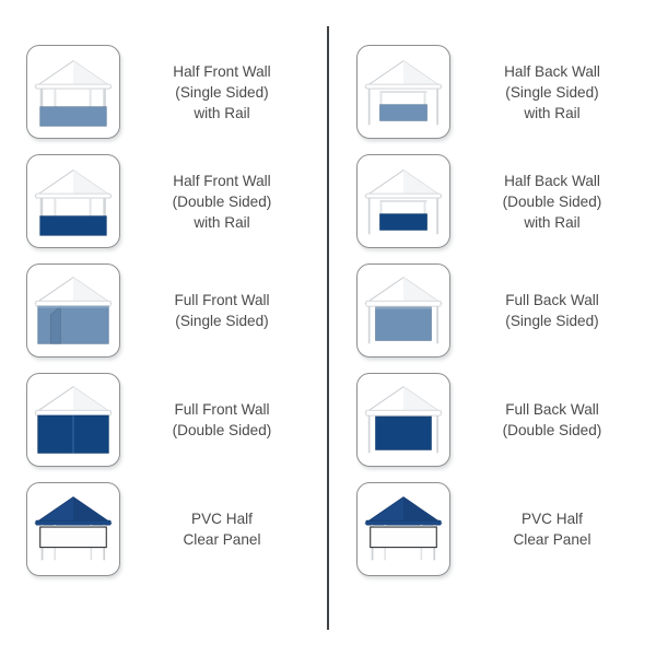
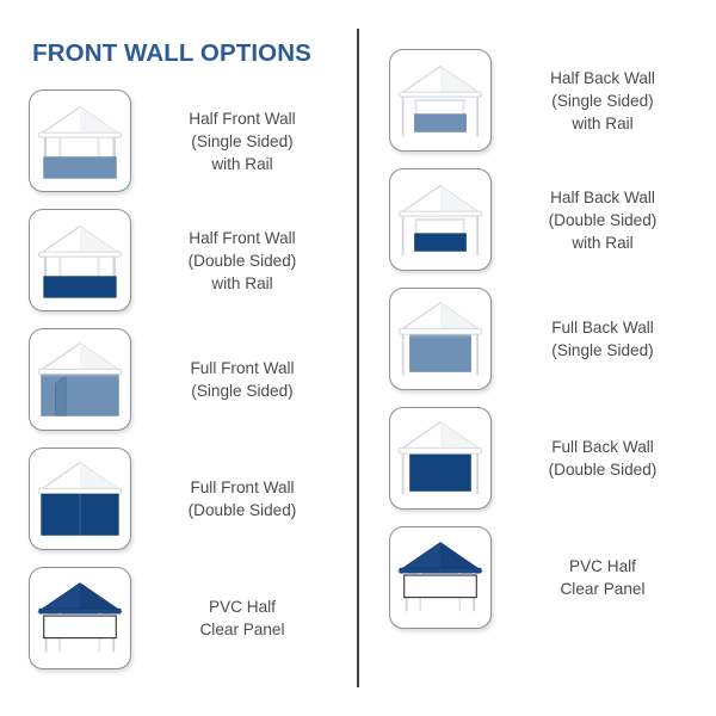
+ FRONT WALL OPTIONS
  Half Front Wall
  (Single Sided)
  with Rail
  Half Front Wall
  (Double Sided)
  with Rail
  Full Front Wall
  (Single Sided)
  Full Front Wall
  (Double Sided)
  PVC Half
  Clear Panel
  Half Back Wall
  (Single Sided)
  with Rail
  Half Back Wall
  (Double Sided)
  with Rail
  Full Back Wall
  (Single Sided)
  Full Back Wall
  (Double Sided)
  PVC Half
  Clear Panel
